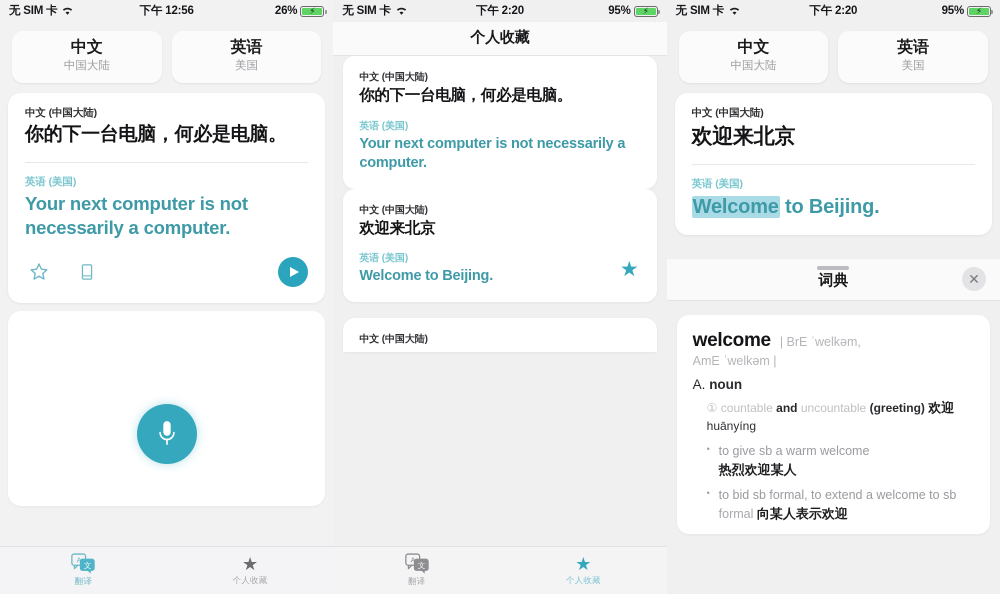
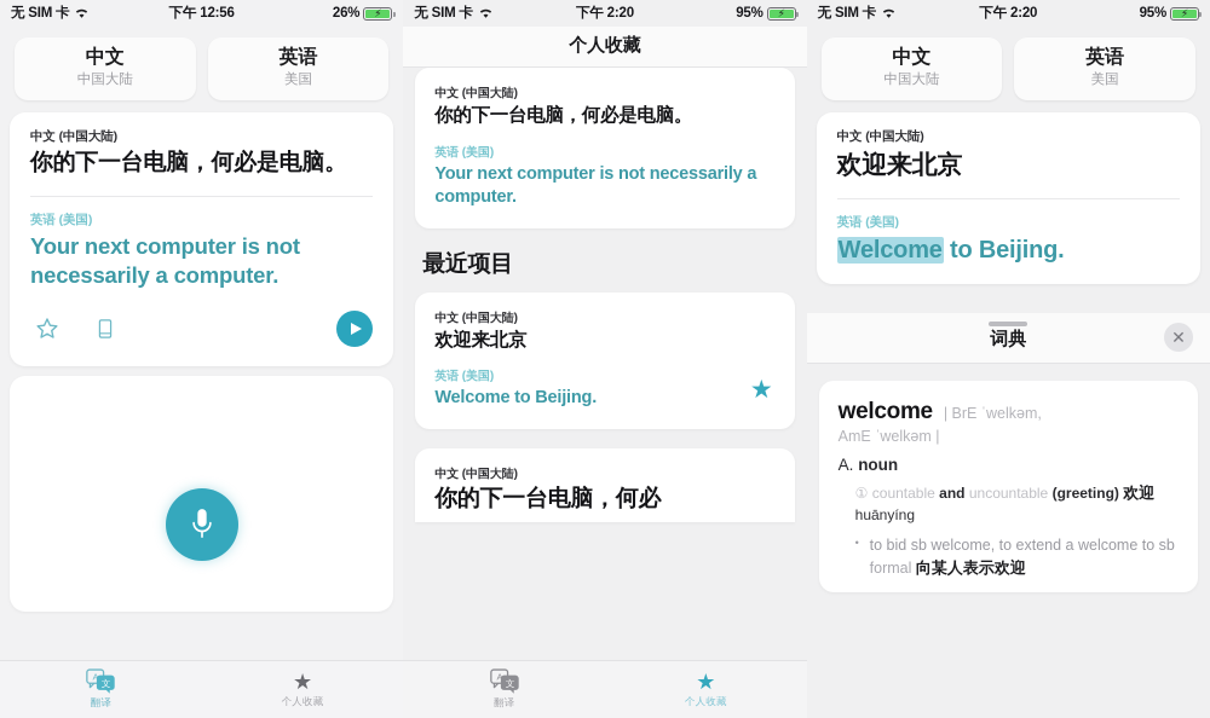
  无 SIM 卡
  下午 12:56
  26%
  ⚡
  中文
  中国大陆
  英语
  美国
  中文 (中国大陆)
  你的下一台电脑，何必是电脑。
  英语 (美国)
  Your next computer is not necessarily a computer.
  A
  文
  翻译
  ★
  个人收藏
  无 SIM 卡
  下午 2:20
  95%
  ⚡
  个人收藏
  中文 (中国大陆)
  你的下一台电脑，何必是电脑。
  英语 (美国)
  Your next computer is not necessarily a computer.
+ 最近项目
  中文 (中国大陆)
  欢迎来北京
  英语 (美国)
  Welcome to Beijing.
  ★
  中文 (中国大陆)
+ 你的下一台电脑，何必
  A
  文
  翻译
  ★
  个人收藏
  无 SIM 卡
  下午 2:20
  95%
  ⚡
  中文
  中国大陆
  英语
  美国
  中文 (中国大陆)
  欢迎来北京
  英语 (美国)
  Welcome to Beijing.
  词典
  ✕
  welcome
  | BrE ˈwelkəm,
  AmE ˈwelkəm |
  A. noun
  ① countable and uncountable (greeting) 欢迎 huānyíng
- to give sb a warm welcome
- 热烈欢迎某人
- to bid sb formal, to extend a welcome to sb formal 向某人表示欢迎
+ to bid sb welcome, to extend a welcome to sb formal 向某人表示欢迎
